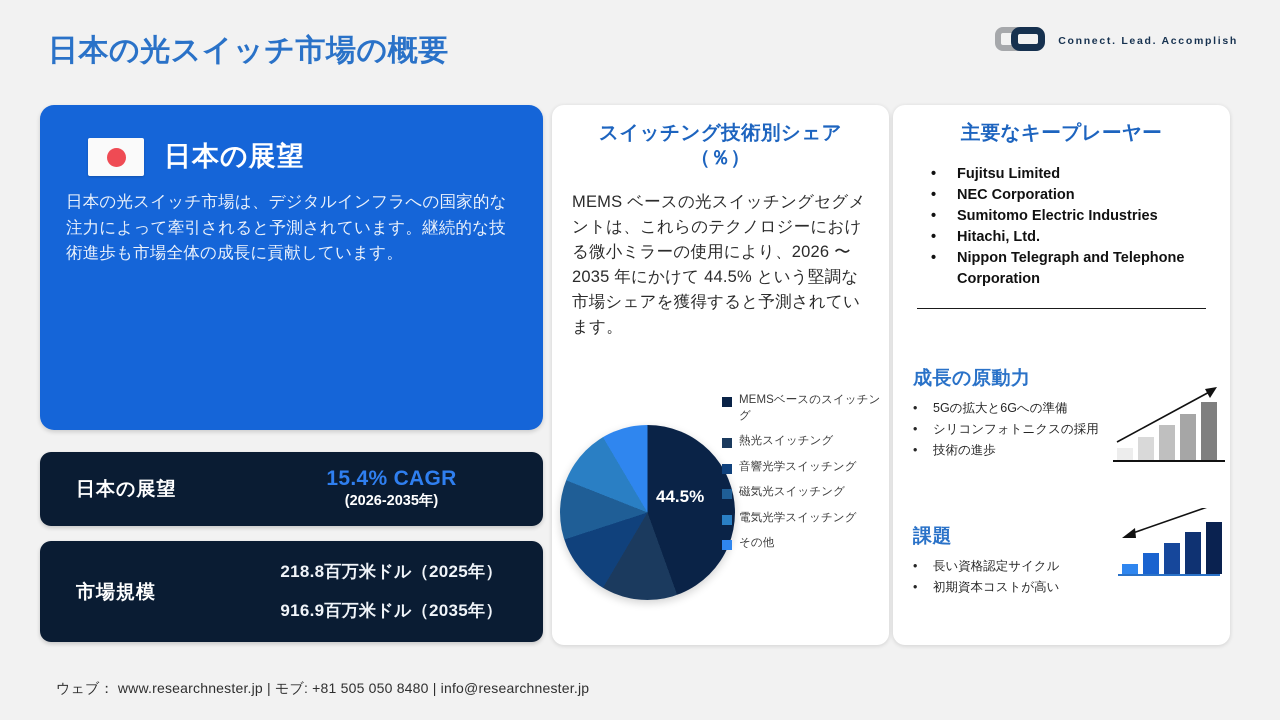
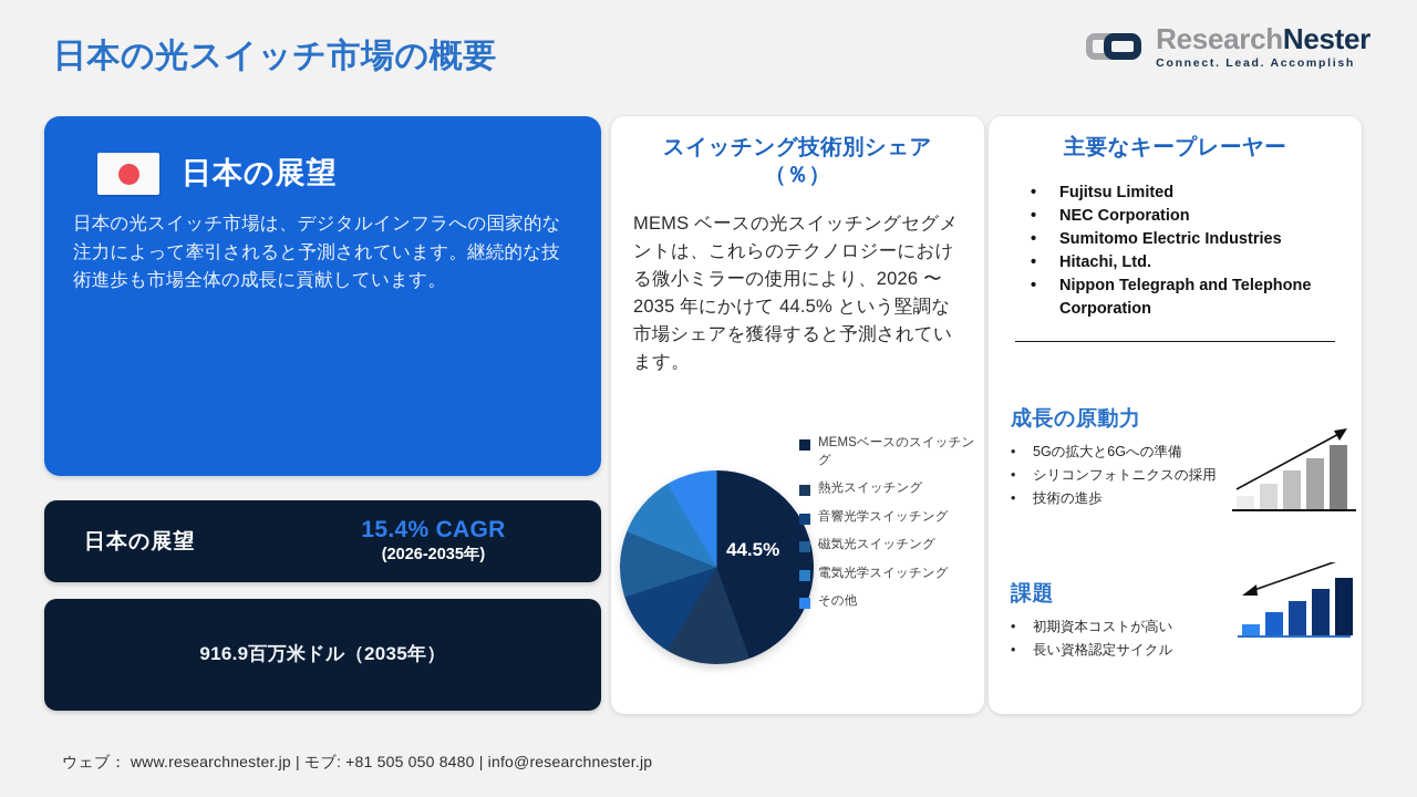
  日本の光スイッチ市場の概要
+ ResearchNester
  Connect. Lead. Accomplish
  日本の展望
  日本の光スイッチ市場は、デジタルインフラへの国家的な注力によって牽引されると予測されています。継続的な技術進歩も市場全体の成長に貢献しています。
  日本の展望
  15.4% CAGR
  (2026-2035年)
- 市場規模
- 218.8百万米ドル（2025年）
  916.9百万米ドル（2035年）
  スイッチング技術別シェア（％）
  MEMS ベースの光スイッチングセグメントは、これらのテクノロジーにおける微小ミラーの使用により、2026 〜 2035 年にかけて 44.5% という堅調な市場シェアを獲得すると予測されています。
  44.5%
  MEMSベースのスイッチング
  熱光スイッチング
  音響光学スイッチング
  磁気光スイッチング
  電気光学スイッチング
  その他
  主要なキープレーヤー
  •
  Fujitsu Limited
  •
  NEC Corporation
  •
  Sumitomo Electric Industries
  •
  Hitachi, Ltd.
  •
  Nippon Telegraph and Telephone Corporation
  成長の原動力
  •
  5Gの拡大と6Gへの準備
  •
  シリコンフォトニクスの採用
  •
  技術の進歩
  課題
  •
- 長い資格認定サイクル
+ 初期資本コストが高い
  •
- 初期資本コストが高い
+ 長い資格認定サイクル
  ウェブ： www.researchnester.jp | モブ: +81 505 050 8480 | info@researchnester.jp
